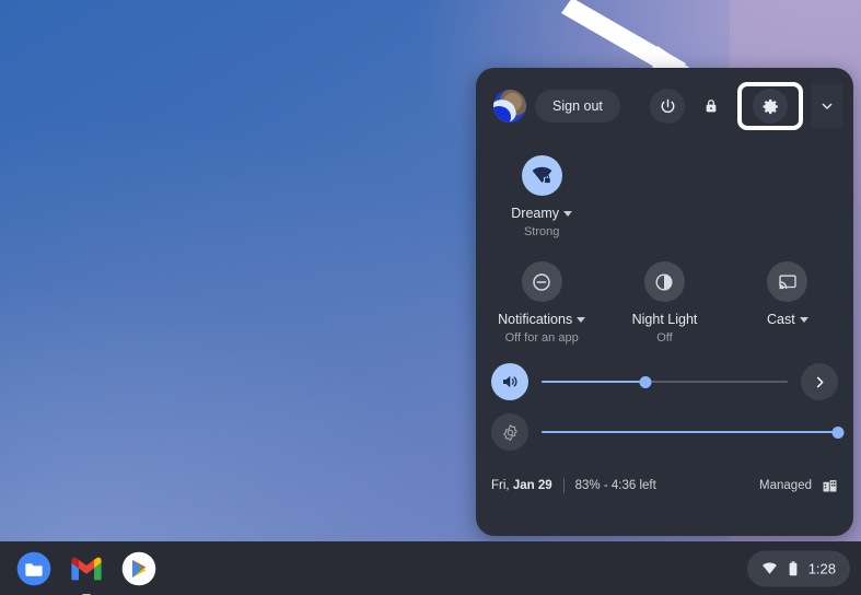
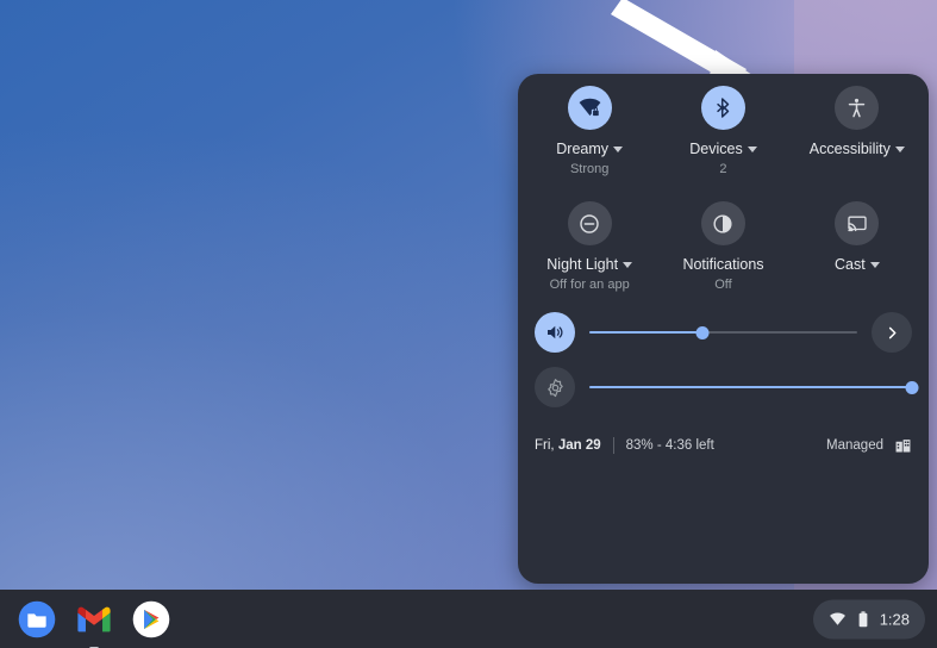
- Sign out
  Dreamy
  Strong
+ Devices
+ 2
+ Accessibility
- Notifications
+ Night Light
  Off for an app
- Night Light
+ Notifications
  Off
  Cast
  Fri, Jan 29
  83% - 4:36 left
  Managed
  1:28
